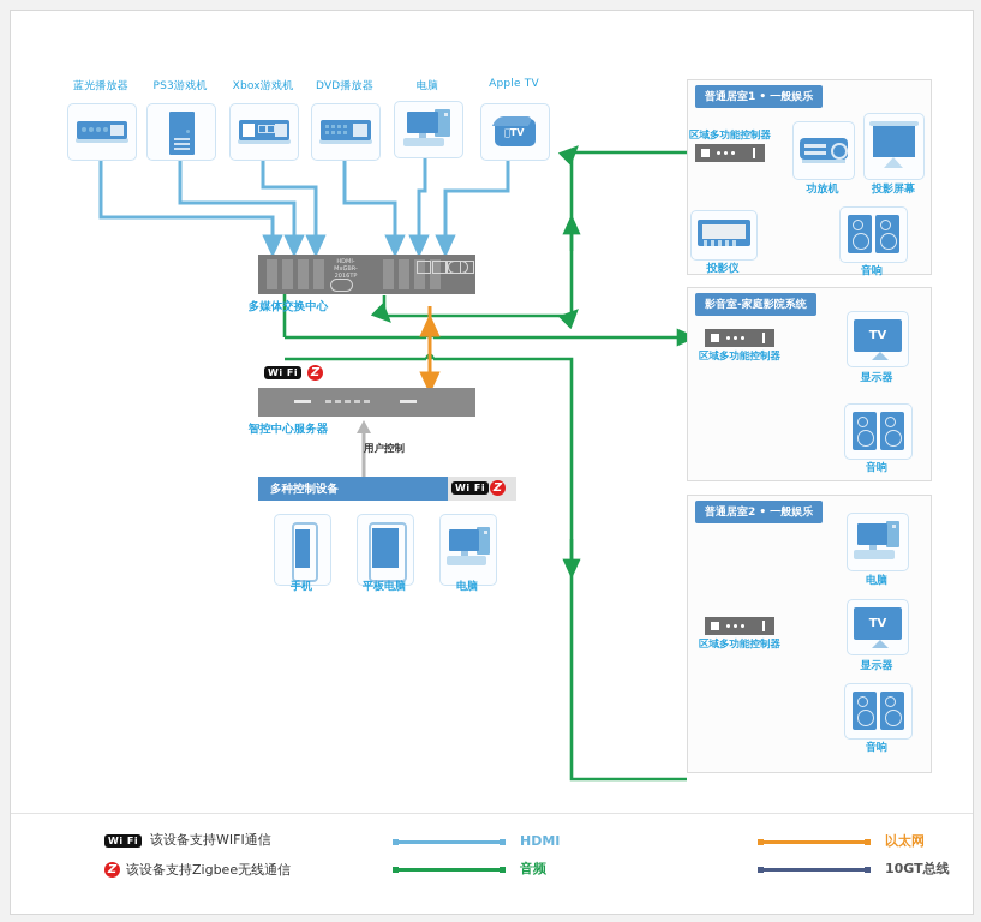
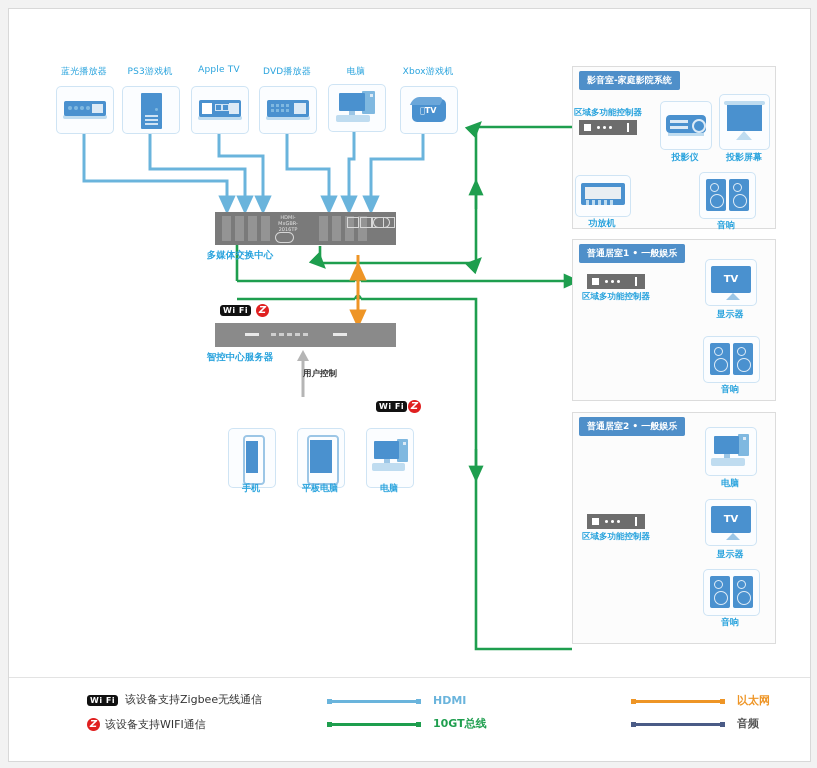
  蓝光播放器
  PS3游戏机
- Xbox游戏机
+ Apple TV
  DVD播放器
  电脑
- Apple TV
+ Xbox游戏机
  TV
  多媒体交换中心
  Wi Fi
  Z
  智控中心服务器
  用户控制
- 多种控制设备
  Wi Fi
  Z
  手机
  平板电脑
  电脑
- 普通居室1 • 一般娱乐
+ 影音室-家庭影院系统
  区域多功能控制器
- 功放机
+ 投影仪
  投影屏幕
- 投影仪
+ 功放机
  音响
- 影音室-家庭影院系统
+ 普通居室1 • 一般娱乐
  区域多功能控制器
  TV
  显示器
  音响
  普通居室2 • 一般娱乐
  区域多功能控制器
  电脑
  TV
  显示器
  音响
  Wi Fi
- 该设备支持WIFI通信
+ 该设备支持Zigbee无线通信
  Z
- 该设备支持Zigbee无线通信
+ 该设备支持WIFI通信
  HDMI
- 音频
+ 10GT总线
  以太网
- 10GT总线
+ 音频
